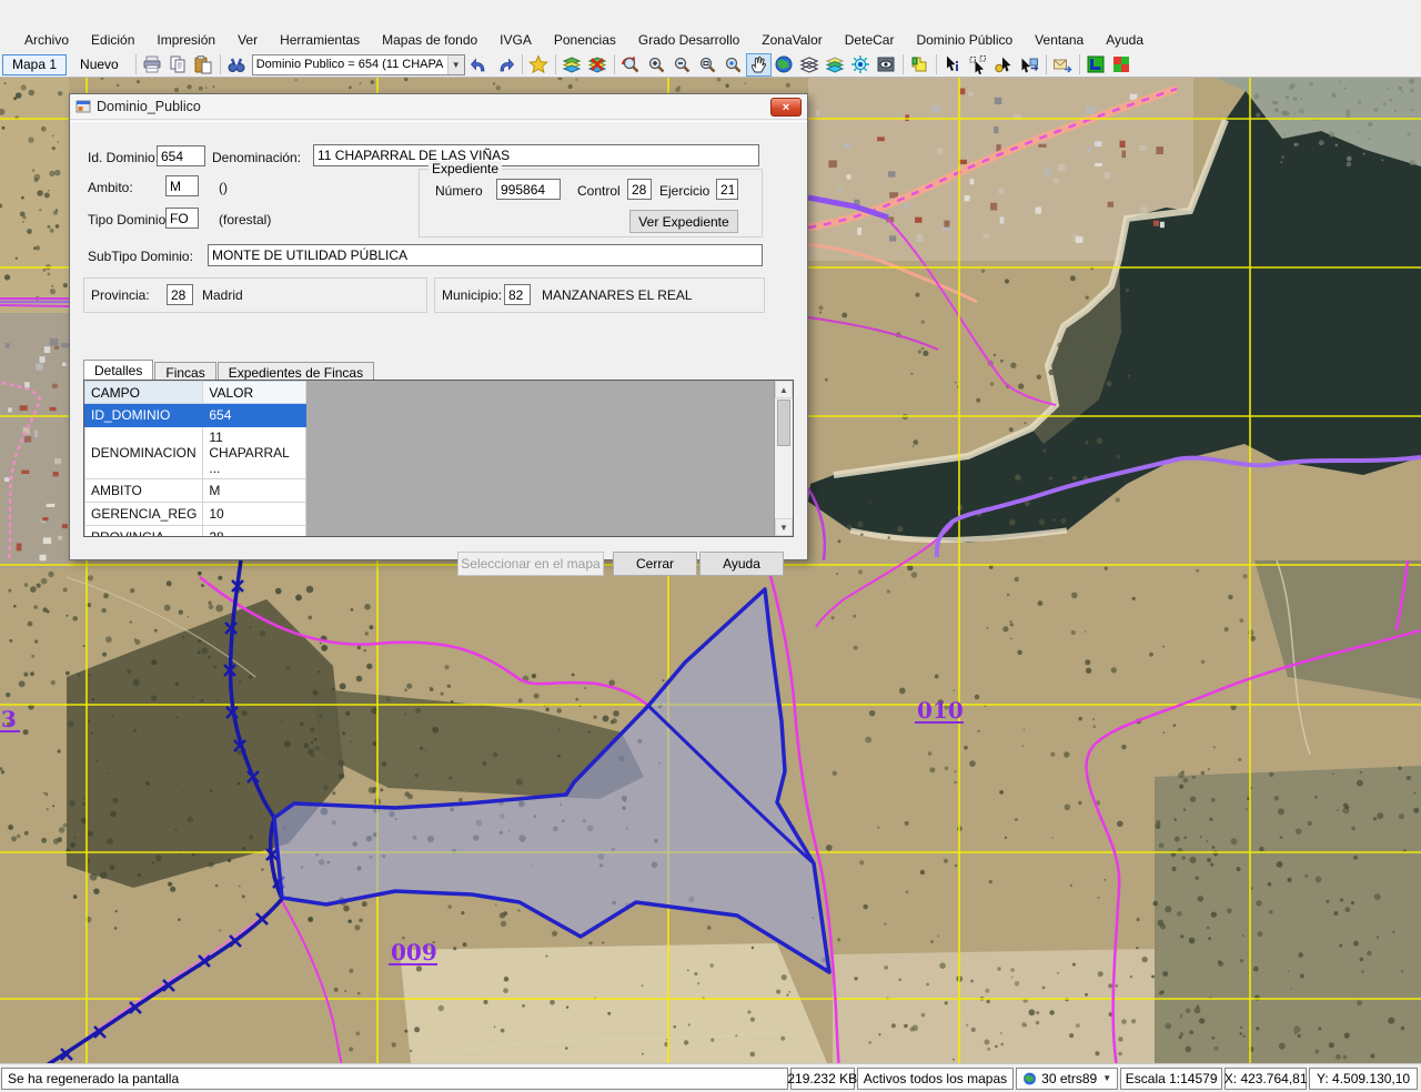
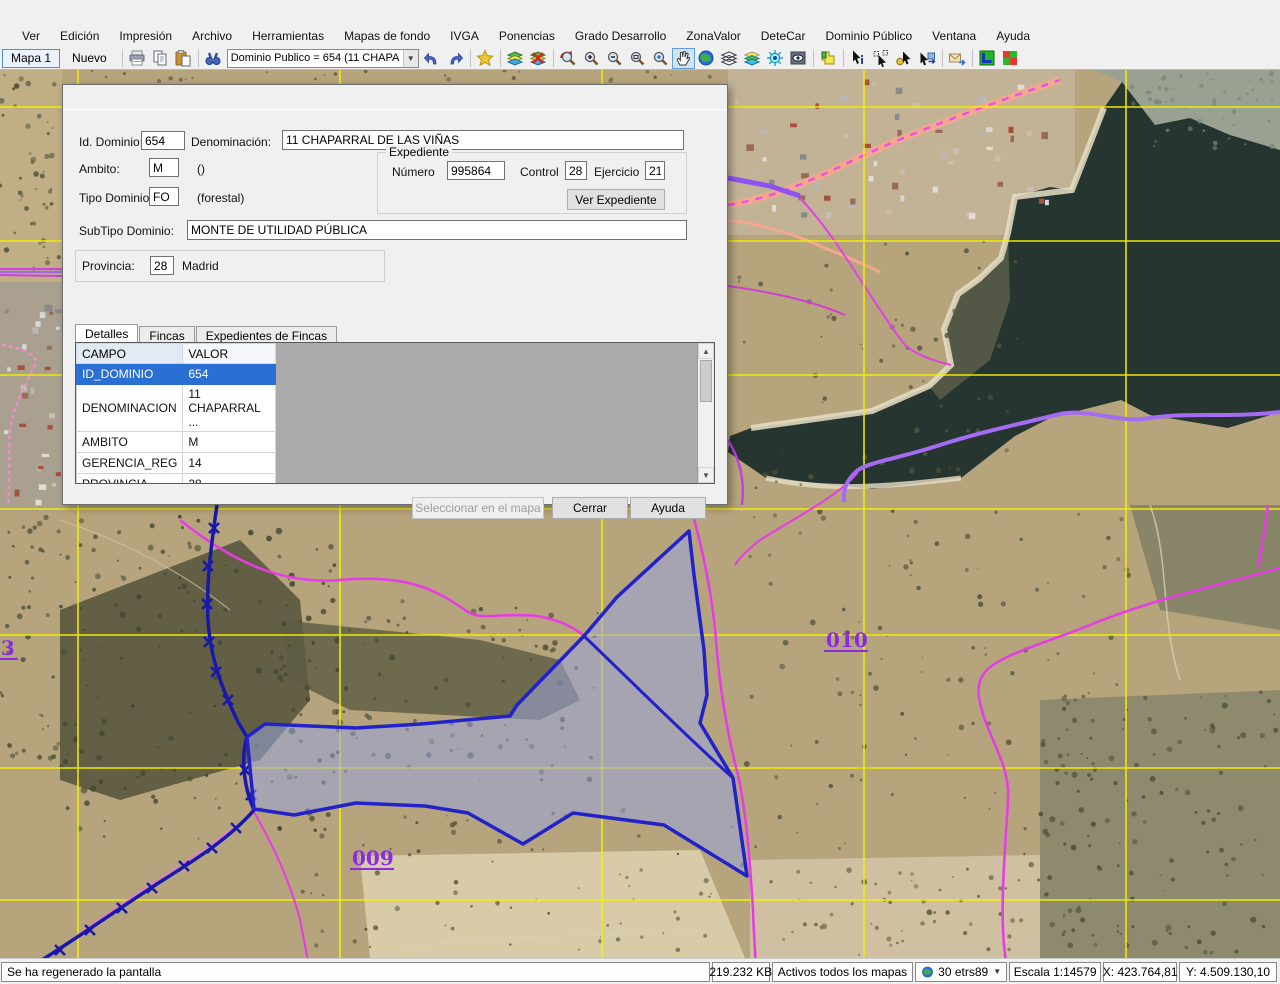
  009
  010
- Archivo
+ Ver
  Edición
  Impresión
- Ver
+ Archivo
  Herramientas
  Mapas de fondo
  IVGA
  Ponencias
  Grado Desarrollo
  ZonaValor
  DeteCar
  Dominio Público
  Ventana
  Ayuda
  Mapa 1
  Nuevo
  Dominio Publico = 654 (11 CHAPA
  ▼
- Dominio_Publico
- ×
  Id. Dominio
  654
  Denominación:
  11 CHAPARRAL DE LAS VIÑAS
  Ambito:
  M
  ()
  Tipo Dominio
  FO
  (forestal)
  Expediente
  Número
  995864
  Control
  28
  Ejercicio
  21
  Ver Expediente
  SubTipo Dominio:
  MONTE DE UTILIDAD PÚBLICA
  Provincia:
  28
  Madrid
- Municipio:
- 82
- MANZANARES EL REAL
  Detalles
  Fincas
  Expedientes de Fincas
  CAMPO	VALOR
  ID_DOMINIO	654
  DENOMINACION	11 CHAPARRAL ...
  AMBITO	M
- GERENCIA_REG	10
+ GERENCIA_REG	14
  ▲
  ▼
  Seleccionar en el mapa
  Cerrar
  Ayuda
  Se ha regenerado la pantalla
  219.232 KB
  Activos todos los mapas
  30 etrs89
  ▼
  Escala 1:14579
  X: 423.764,81
  Y: 4.509.130,10
